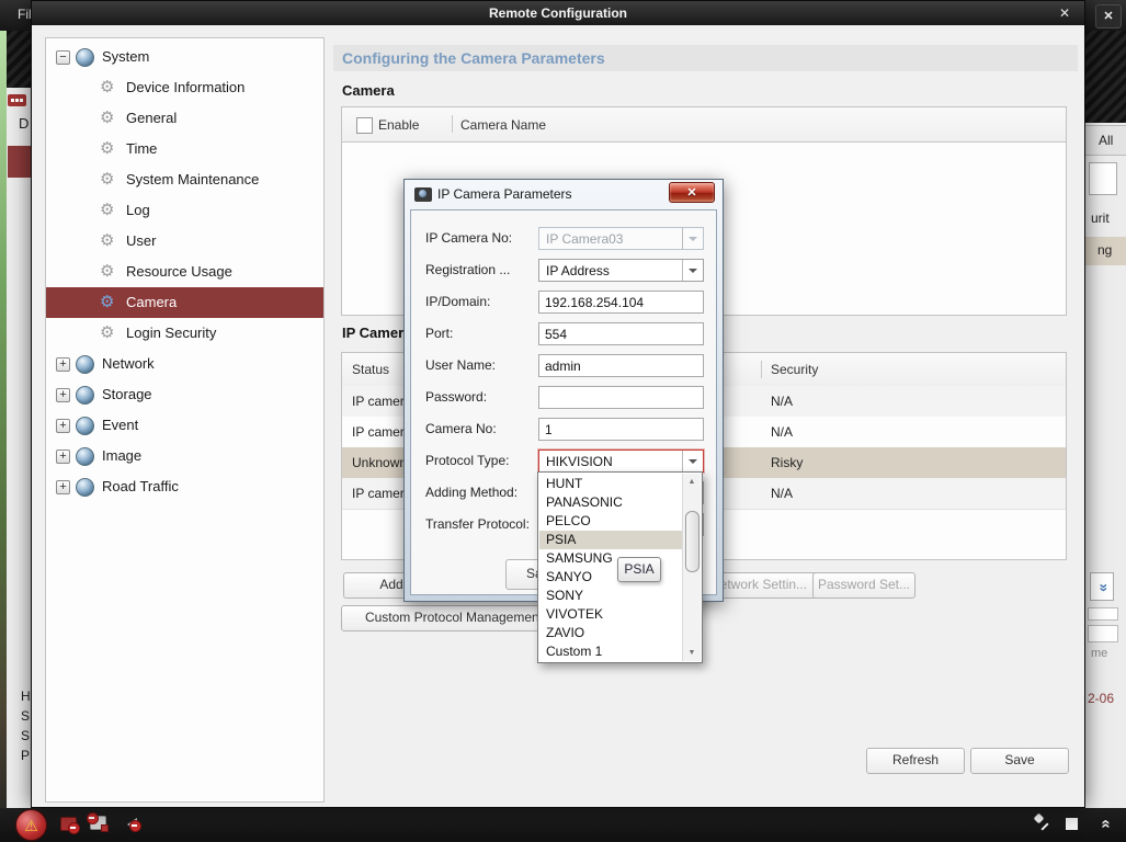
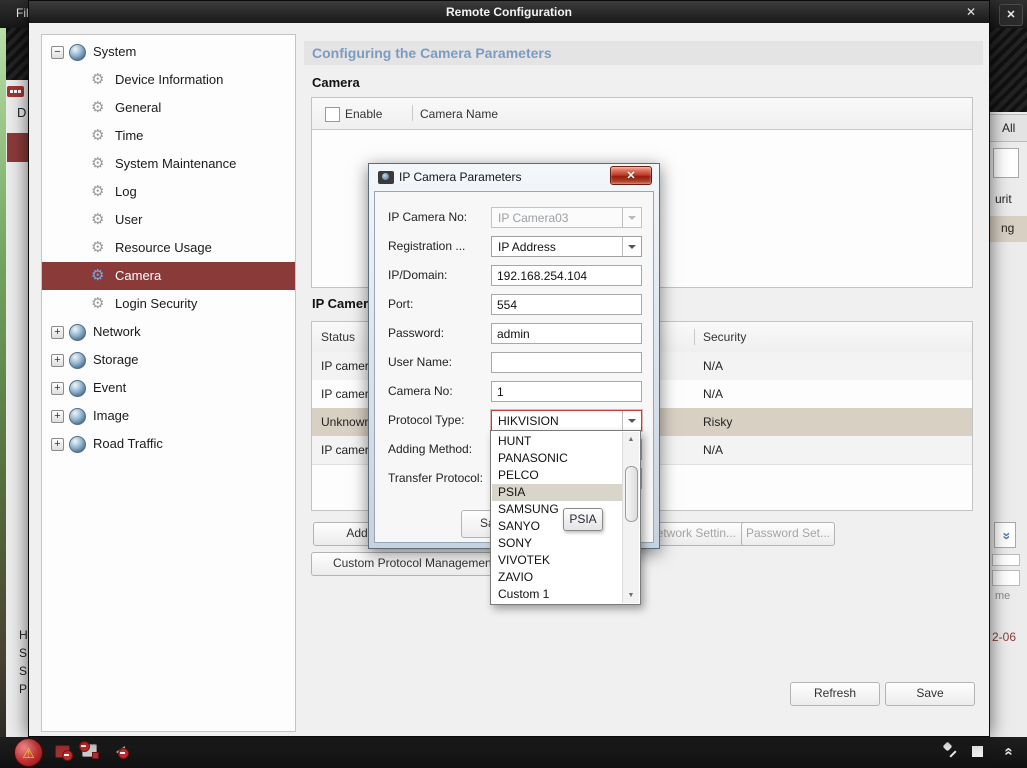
  ✕
  D
  H
  S
  S
  P
  All
  urit
  ng
  me
  2-06
  ⚠
  Remote Configuration
  ✕
  System
  Device Information
  General
  Time
  System Maintenance
  Log
  User
  Resource Usage
  Camera
  Login Security
  Network
  Storage
  Event
  Image
  Road Traffic
  Configuring the Camera Parameters
  Camera
  Enable
  Camera Name
  IP Camer
  Status
  Security
  IP camer
  N/A
  IP camer
  N/A
  Unknow
  Risky
  IP camer
  N/A
  Add
  Custom Protocol Managemen
  etwork Settin...
  Password Set...
  Refresh
  Save
  IP Camera Parameters
  ✕
  IP Camera No:
  IP Camera03
  Registration ...
  IP Address
  IP/Domain:
  192.168.254.104
  Port:
  554
- User Name:
+ Password:
  admin
- Password:
+ User Name:
  Camera No:
  1
  Protocol Type:
  HIKVISION
  Adding Method:
  Transfer Protocol:
  HUNT
  PANASONIC
  PELCO
  PSIA
  SAMSUNG
  SANYO
  SONY
  VIVOTEK
  ZAVIO
  Custom 1
  PSIA
